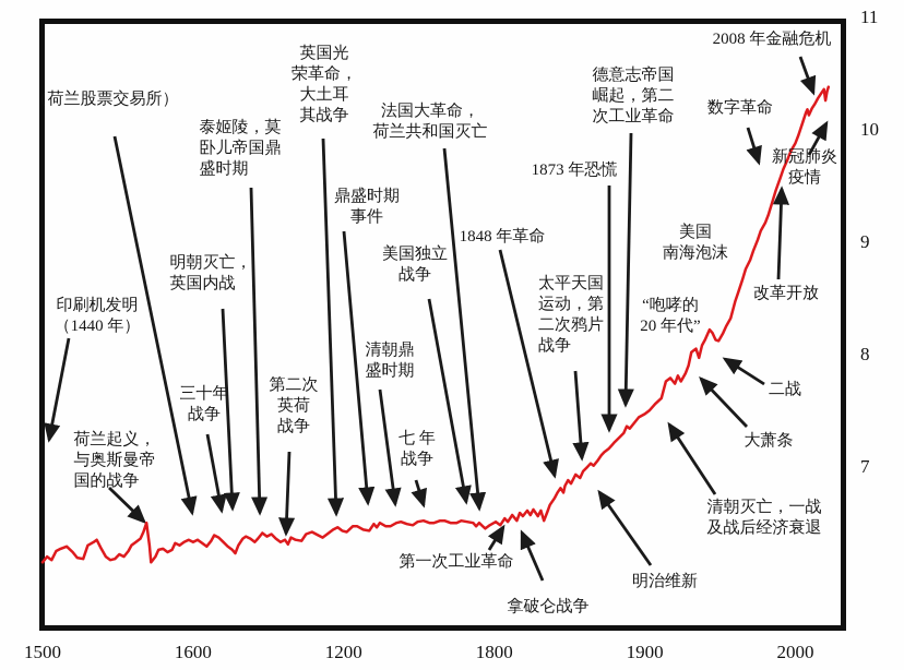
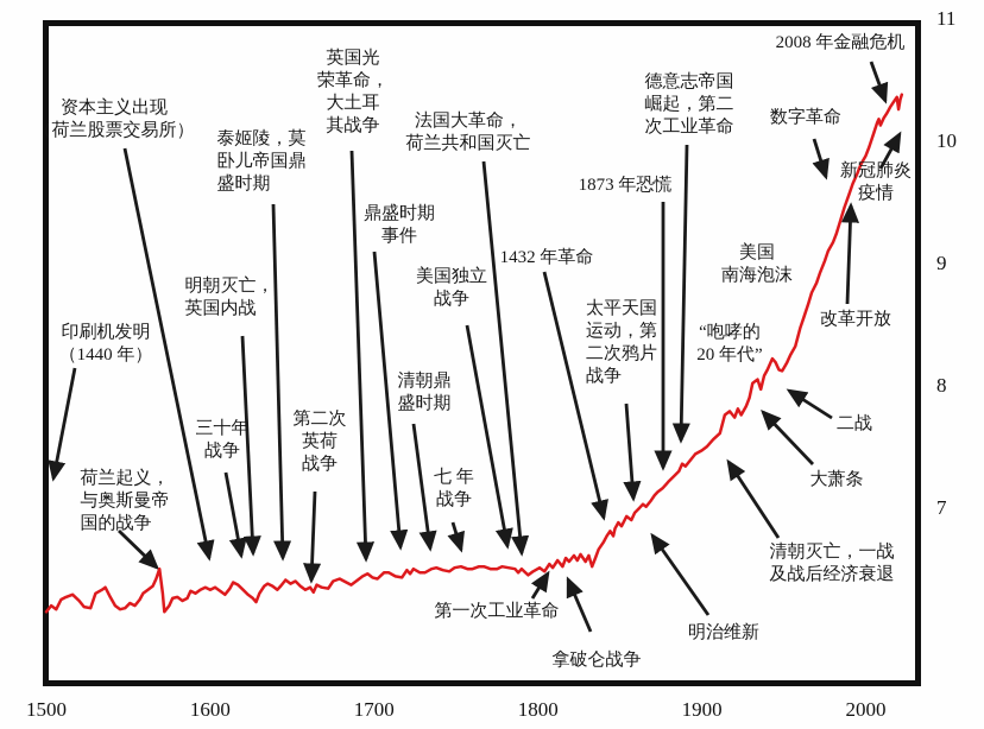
  印刷机发明
  （1440 年）
+ 资本主义出现
  （荷兰股票交易所）
  荷兰起义，
  与奥斯曼帝
  国的战争
  泰姬陵，莫
  卧儿帝国鼎
  盛时期
  明朝灭亡，
  英国内战
  三十年
  战争
  第二次
  英荷
  战争
  英国光
  荣革命，
  大土耳
  其战争
  鼎盛时期
  事件
  法国大革命，
  荷兰共和国灭亡
  美国独立
  战争
  清朝鼎
  盛时期
  七 年
  战争
- 1848 年革命
+ 1432 年革命
  第一次工业革命
  拿破仑战争
  太平天国
  运动，第
  二次鸦片
  战争
  1873 年恐慌
  德意志帝国
  崛起，第二
  次工业革命
  美国
  南海泡沫
  “咆哮的
  20 年代”
  明治维新
  清朝灭亡，一战
  及战后经济衰退
  大萧条
  二战
  改革开放
  数字革命
  新冠肺炎
  疫情
  2008 年金融危机
  1500
  1600
- 1200
+ 1700
  1800
  1900
  2000
  7
  8
  9
  10
  11
